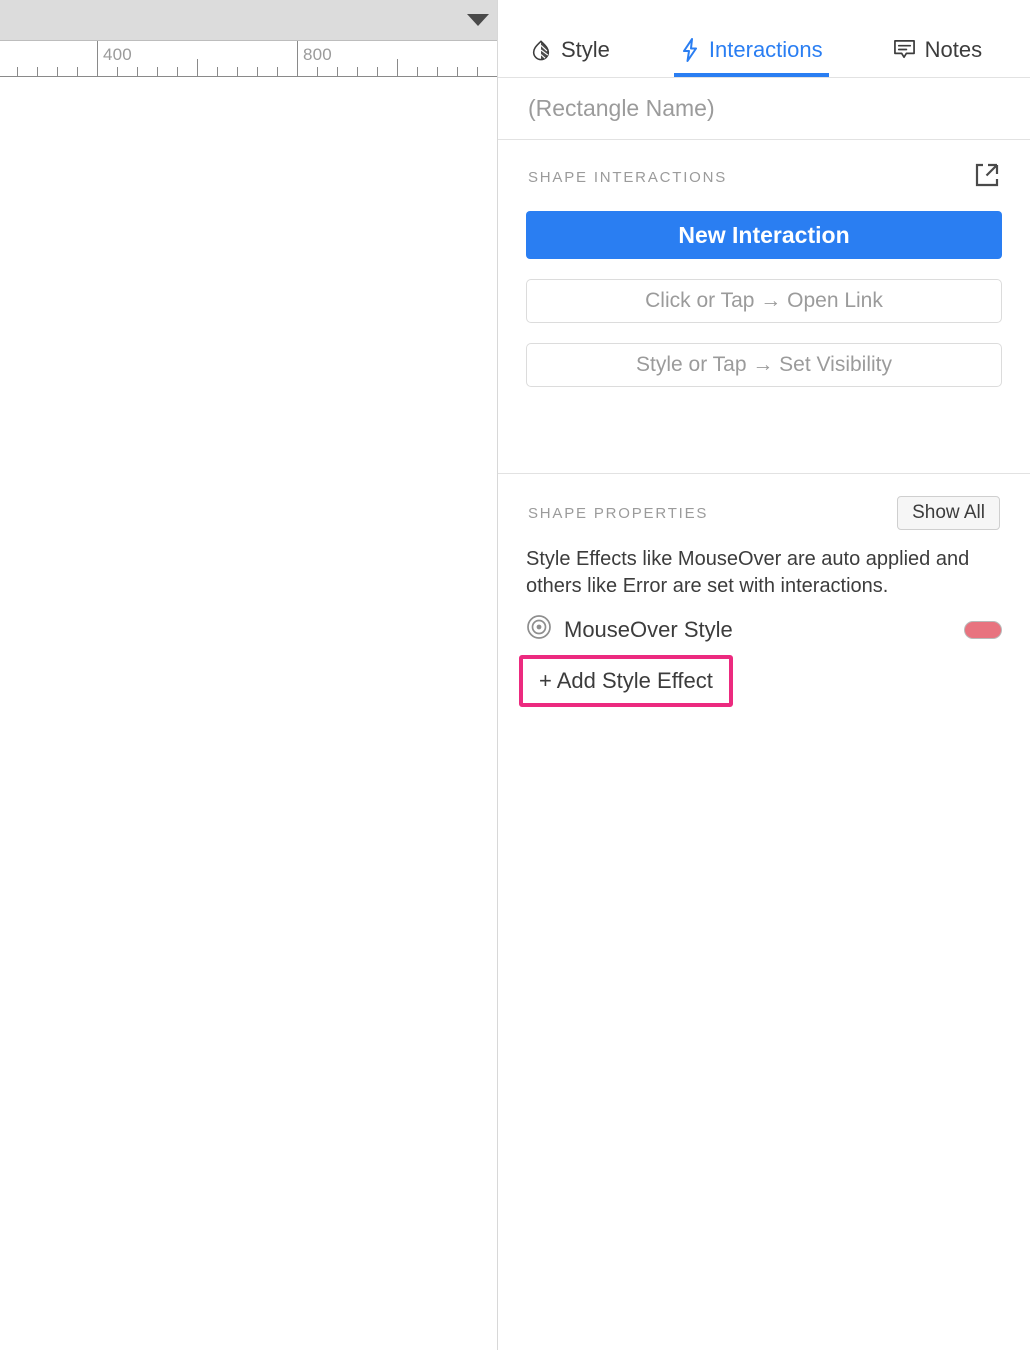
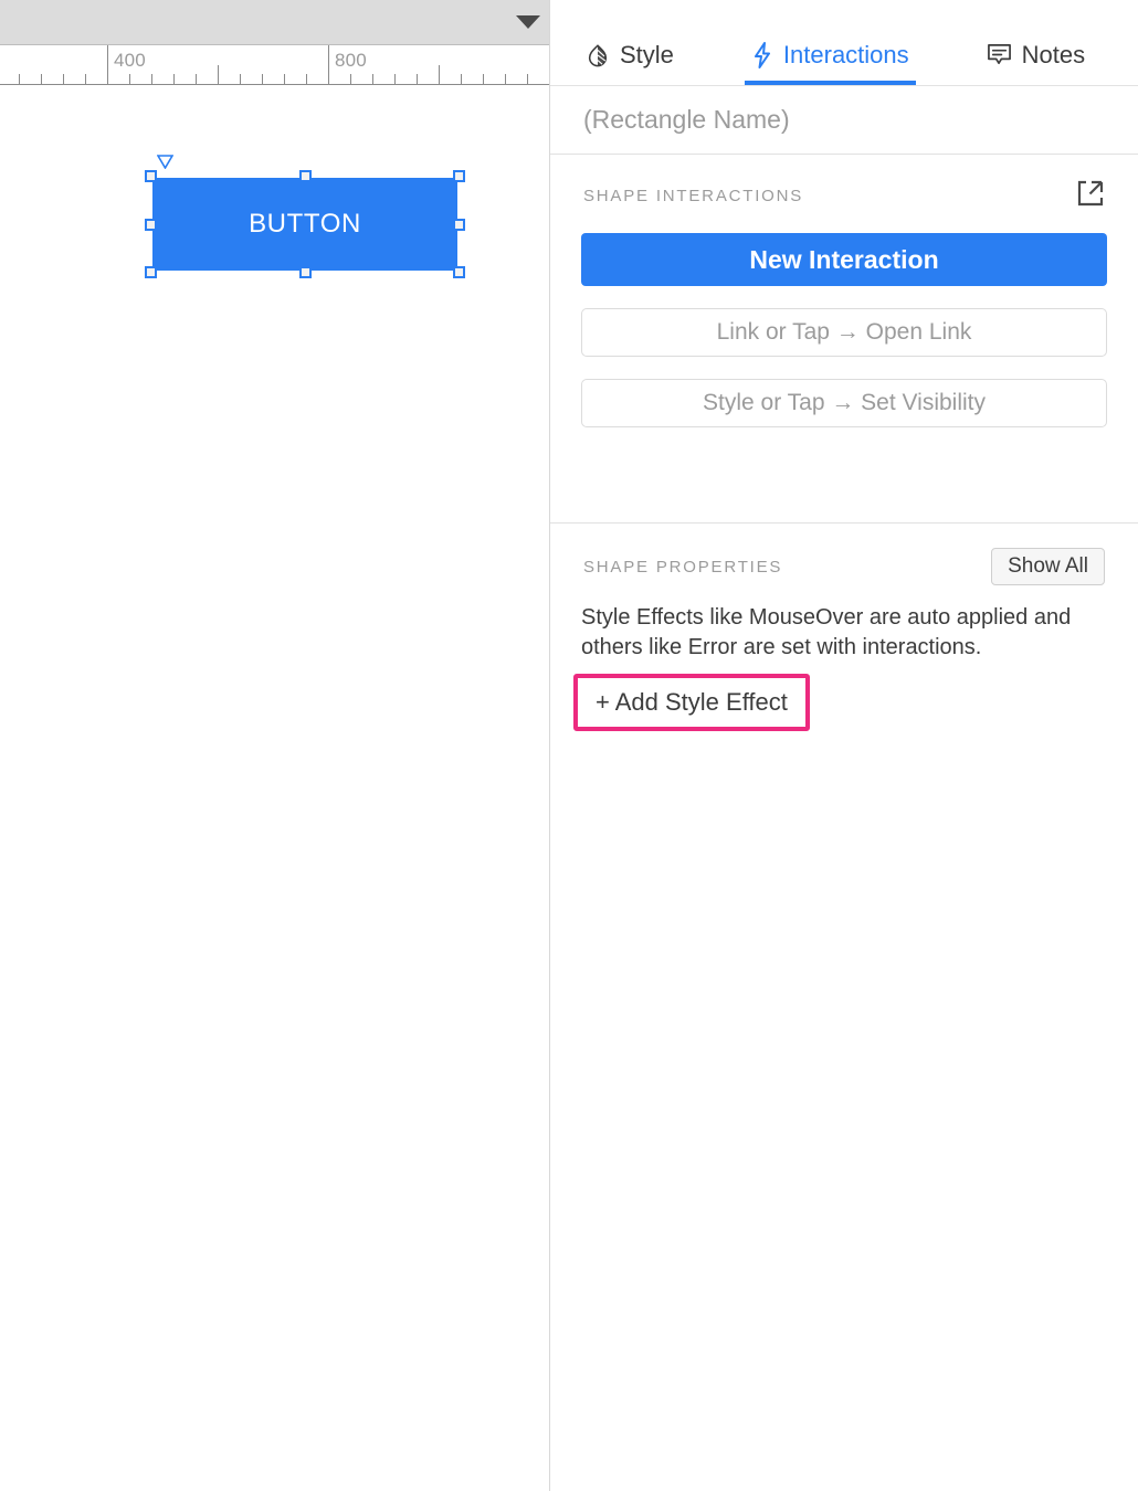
  400
  800
+ BUTTON
  Style
  Interactions
  Notes
  (Rectangle Name)
  SHAPE INTERACTIONS
  New Interaction
- Click or Tap → Open Link
+ Link or Tap → Open Link
  Style or Tap → Set Visibility
  SHAPE PROPERTIES
  Show All
  Style Effects like MouseOver are auto applied and others like Error are set with interactions.
- MouseOver Style
  + Add Style Effect
